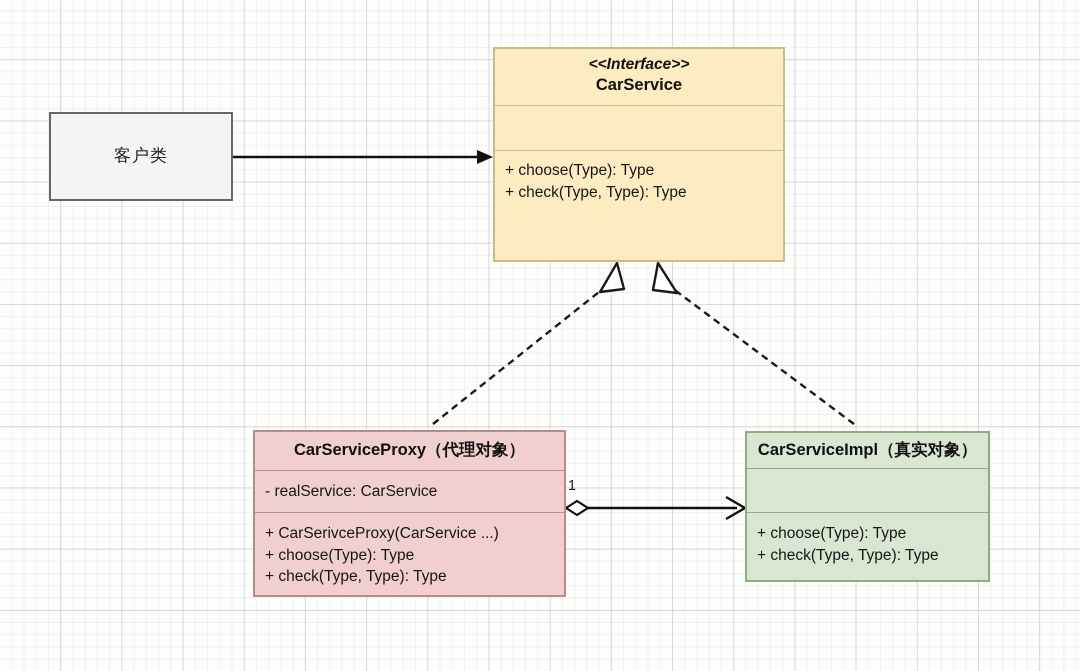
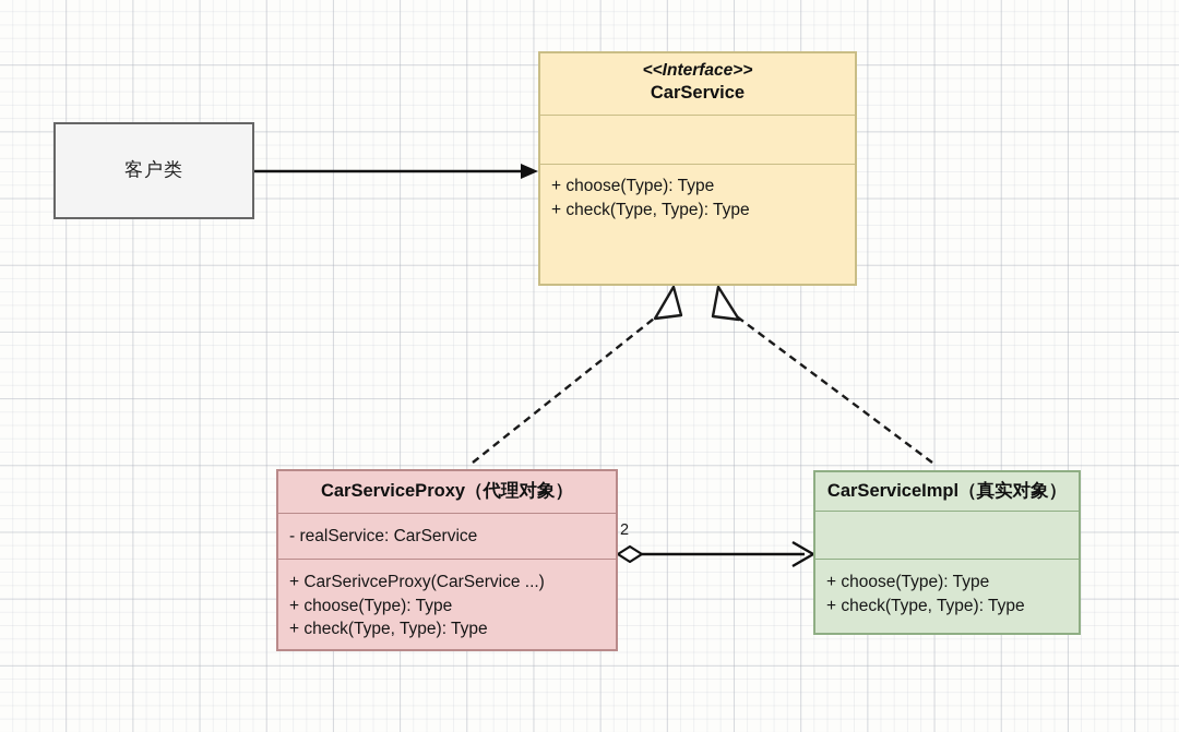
- 1
+ 2
  客户类
  <<Interface>>
  CarService
  + choose(Type): Type
  + check(Type, Type): Type
  CarServiceProxy（代理对象）
  - realService: CarService
  + CarSerivceProxy(CarService ...)
  + choose(Type): Type
  + check(Type, Type): Type
  CarServiceImpl（真实对象）
  + choose(Type): Type
  + check(Type, Type): Type
